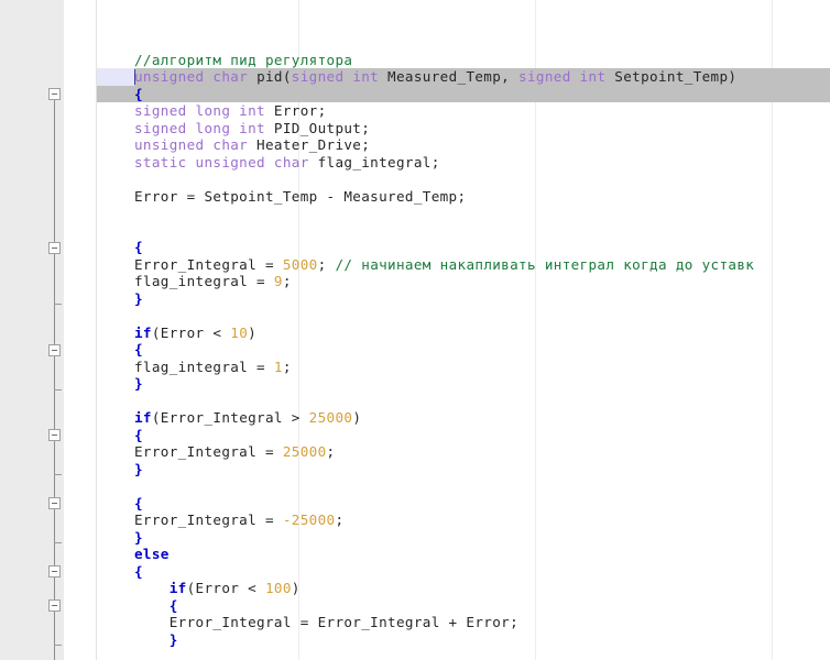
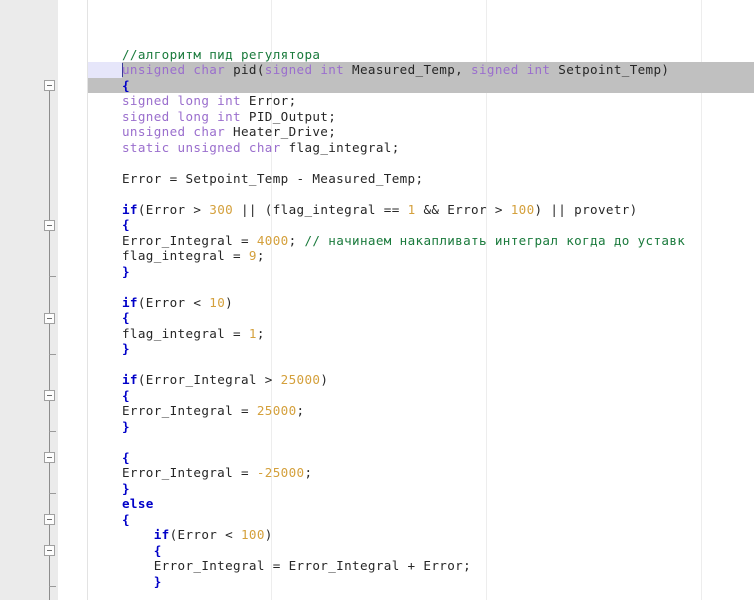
  //алгоритм пид регулятора
  unsigned char pid(signed int Measured_Temp, signed int Setpoint_Temp)
  {
  signed long int Error;
  signed long int PID_Output;
  unsigned char Heater_Drive;
  static unsigned char flag_integral;
  Error = Setpoint_Temp - Measured_Temp;
+ if(Error > 300 || (flag_integral == 1 && Error > 100) || provetr)
  {
- Error_Integral = 5000; // начинаем накапливать интеграл когда до уставк
+ Error_Integral = 4000; // начинаем накапливать интеграл когда до уставк
  flag_integral = 9;
  }
  if(Error < 10)
  {
  flag_integral = 1;
  }
  if(Error_Integral > 25000)
  {
  Error_Integral = 25000;
  }
  {
  Error_Integral = -25000;
  }
  else
  {
  if(Error < 100)
  {
  Error_Integral = Error_Integral + Error;
  }
